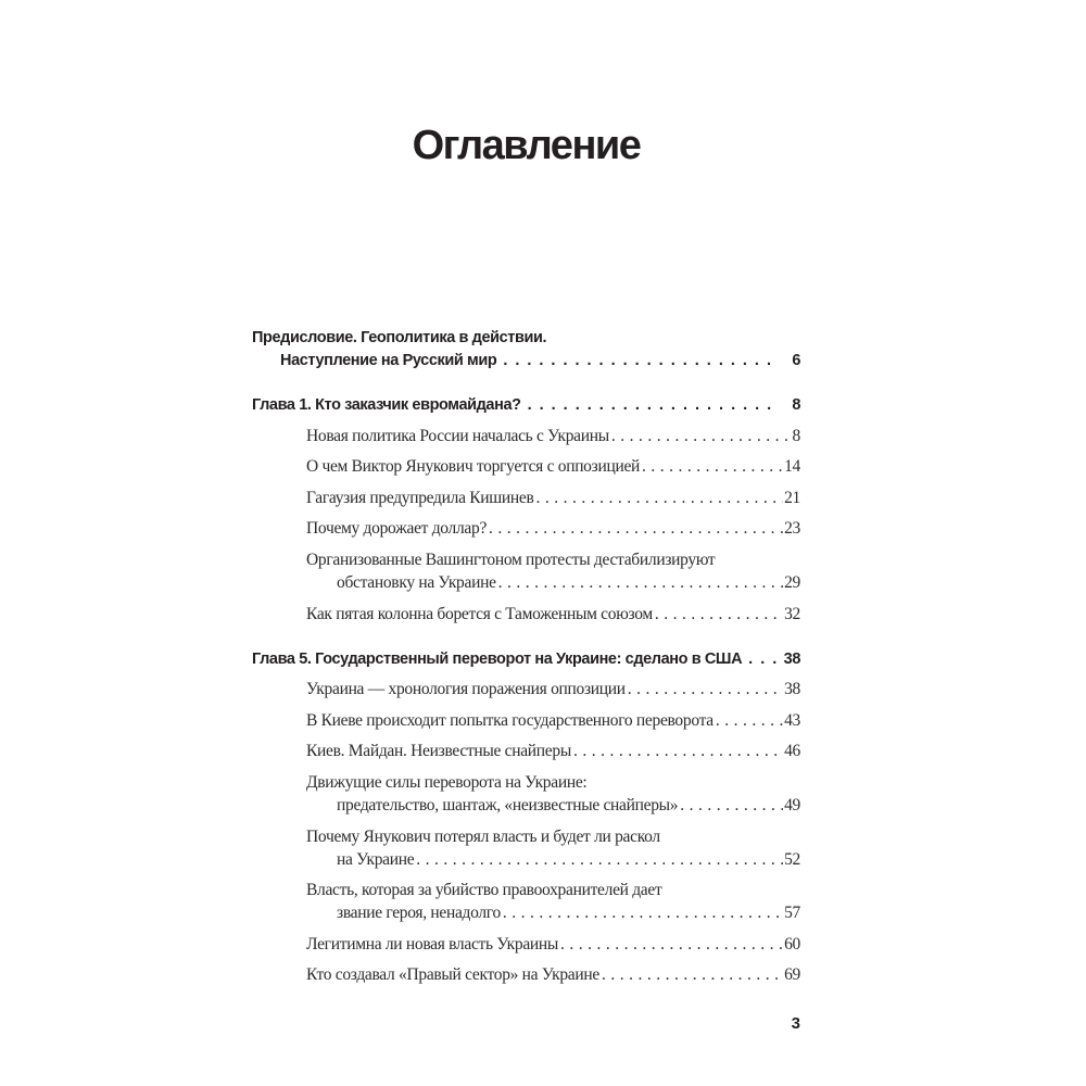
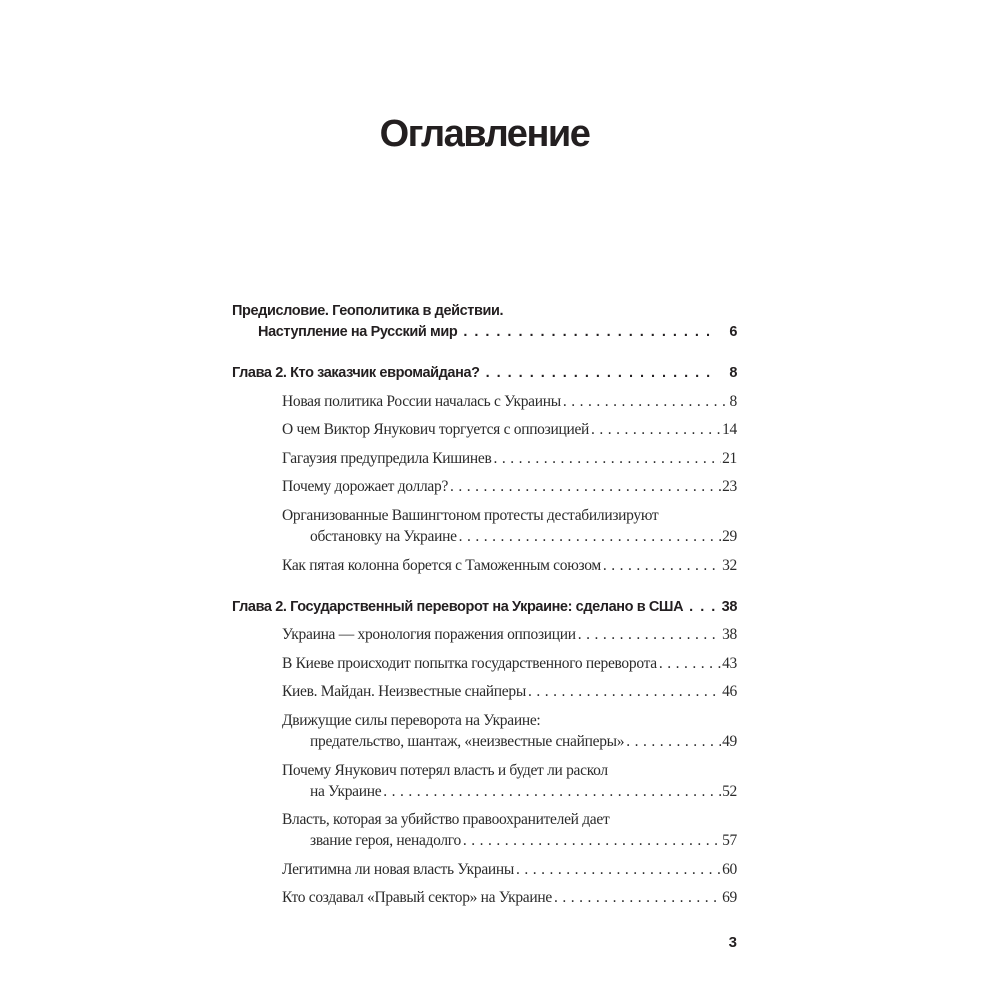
  Оглавление
  Предисловие. Геополитика в действии.
  Наступление на Русский мир
  6
- Глава 1. Кто заказчик евромайдана?
+ Глава 2. Кто заказчик евромайдана?
  8
  Новая политика России началась с Украины
  8
  О чем Виктор Янукович торгуется с оппозицией
  14
  Гагаузия предупредила Кишинев
  21
  Почему дорожает доллар?
  23
  Организованные Вашингтоном протесты дестабилизируют
  обстановку на Украине
  29
  Как пятая колонна борется с Таможенным союзом
  32
- Глава 5. Государственный переворот на Украине: сделано в США
+ Глава 2. Государственный переворот на Украине: сделано в США
  38
  Украина — хронология поражения оппозиции
  38
  В Киеве происходит попытка государственного переворота
  43
  Киев. Майдан. Неизвестные снайперы
  46
  Движущие силы переворота на Украине:
  предательство, шантаж, «неизвестные снайперы»
  49
  Почему Янукович потерял власть и будет ли раскол
  на Украине
  52
  Власть, которая за убийство правоохранителей дает
  звание героя, ненадолго
  57
  Легитимна ли новая власть Украины
  60
  Кто создавал «Правый сектор» на Украине
  69
  3
